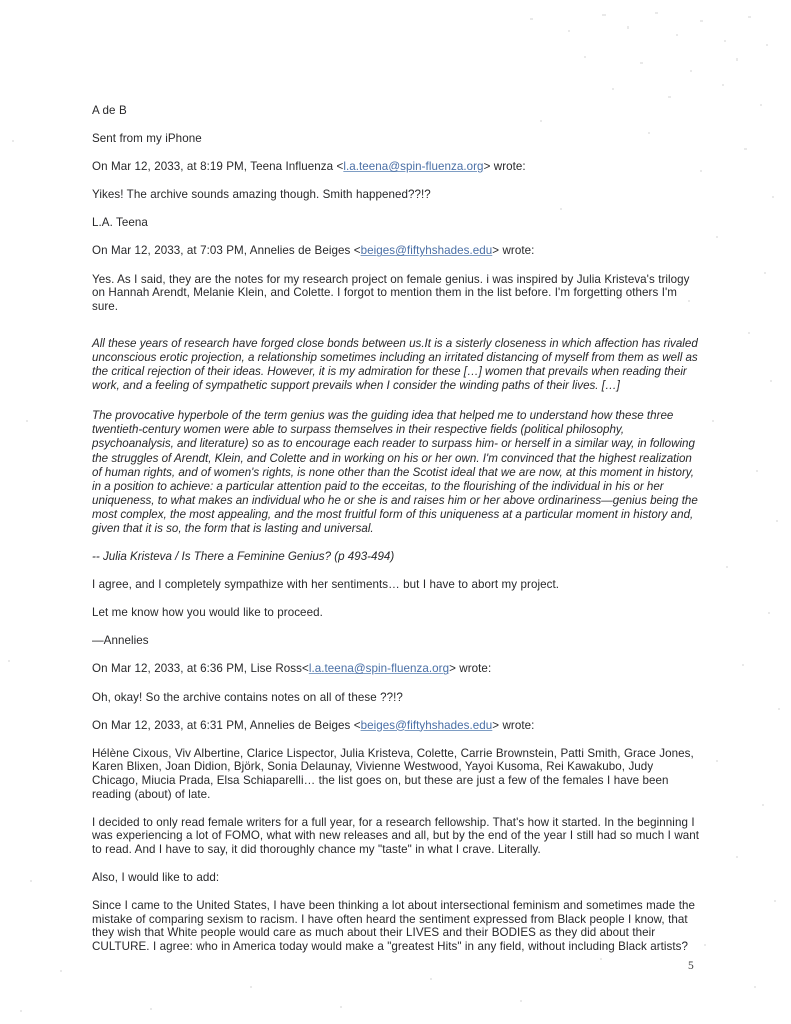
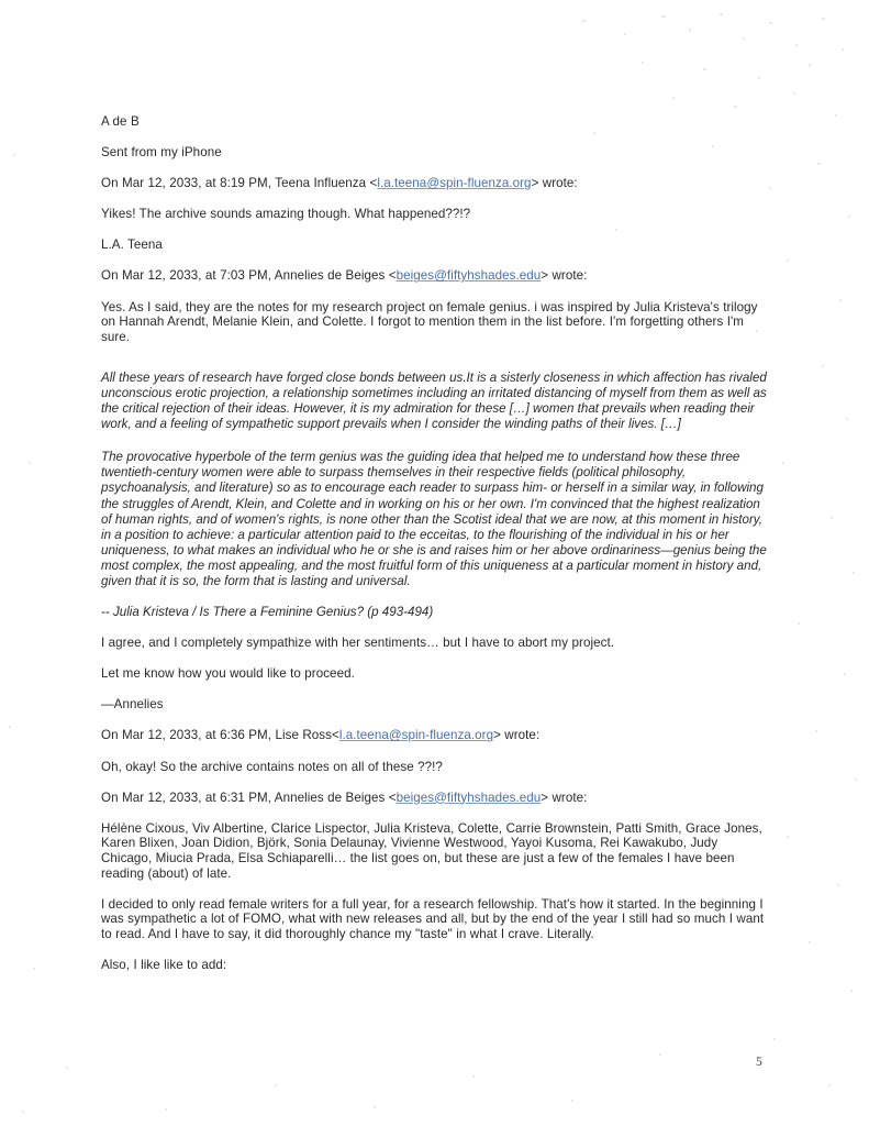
  A de B
  Sent from my iPhone
  On Mar 12, 2033, at 8:19 PM, Teena Influenza <l.a.teena@spin-fluenza.org> wrote:
- Yikes! The archive sounds amazing though. Smith happened??!?
+ Yikes! The archive sounds amazing though. What happened??!?
  L.A. Teena
  On Mar 12, 2033, at 7:03 PM, Annelies de Beiges <beiges@fiftyhshades.edu> wrote:
  Yes. As I said, they are the notes for my research project on female genius. i was inspired by Julia Kristeva's trilogy on Hannah Arendt, Melanie Klein, and Colette. I forgot to mention them in the list before. I'm forgetting others I'm sure.
  All these years of research have forged close bonds between us.It is a sisterly closeness in which affection has rivaled unconscious erotic projection, a relationship sometimes including an irritated distancing of myself from them as well as the critical rejection of their ideas. However, it is my admiration for these […] women that prevails when reading their work, and a feeling of sympathetic support prevails when I consider the winding paths of their lives. […]
  The provocative hyperbole of the term genius was the guiding idea that helped me to understand how these three twentieth-century women were able to surpass themselves in their respective fields (political philosophy, psychoanalysis, and literature) so as to encourage each reader to surpass him- or herself in a similar way, in following the struggles of Arendt, Klein, and Colette and in working on his or her own. I'm convinced that the highest realization of human rights, and of women's rights, is none other than the Scotist ideal that we are now, at this moment in history, in a position to achieve: a particular attention paid to the ecceitas, to the flourishing of the individual in his or her uniqueness, to what makes an individual who he or she is and raises him or her above ordinariness—genius being the most complex, the most appealing, and the most fruitful form of this uniqueness at a particular moment in history and, given that it is so, the form that is lasting and universal.
  -- Julia Kristeva / Is There a Feminine Genius? (p 493-494)
  I agree, and I completely sympathize with her sentiments… but I have to abort my project.
  Let me know how you would like to proceed.
  —Annelies
  On Mar 12, 2033, at 6:36 PM, Lise Ross<l.a.teena@spin-fluenza.org> wrote:
  Oh, okay! So the archive contains notes on all of these ??!?
  On Mar 12, 2033, at 6:31 PM, Annelies de Beiges <beiges@fiftyhshades.edu> wrote:
  Hélène Cixous, Viv Albertine, Clarice Lispector, Julia Kristeva, Colette, Carrie Brownstein, Patti Smith, Grace Jones, Karen Blixen, Joan Didion, Björk, Sonia Delaunay, Vivienne Westwood, Yayoi Kusoma, Rei Kawakubo, Judy Chicago, Miucia Prada, Elsa Schiaparelli… the list goes on, but these are just a few of the females I have been reading (about) of late.
- I decided to only read female writers for a full year, for a research fellowship. That's how it started. In the beginning I was experiencing a lot of FOMO, what with new releases and all, but by the end of the year I still had so much I want to read. And I have to say, it did thoroughly chance my "taste" in what I crave. Literally.
+ I decided to only read female writers for a full year, for a research fellowship. That's how it started. In the beginning I was sympathetic a lot of FOMO, what with new releases and all, but by the end of the year I still had so much I want to read. And I have to say, it did thoroughly chance my "taste" in what I crave. Literally.
- Also, I would like to add:
+ Also, I like like to add:
- Since I came to the United States, I have been thinking a lot about intersectional feminism and sometimes made the mistake of comparing sexism to racism. I have often heard the sentiment expressed from Black people I know, that they wish that White people would care as much about their LIVES and their BODIES as they did about their CULTURE. I agree: who in America today would make a "greatest Hits" in any field, without including Black artists?
  5
